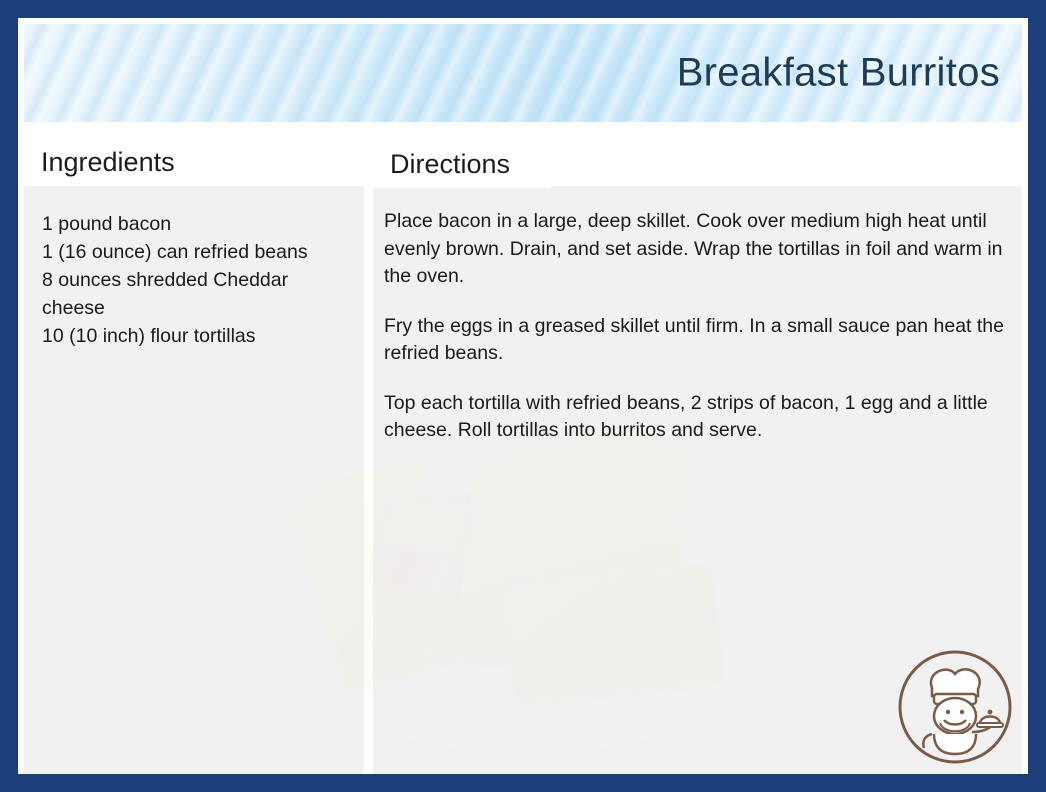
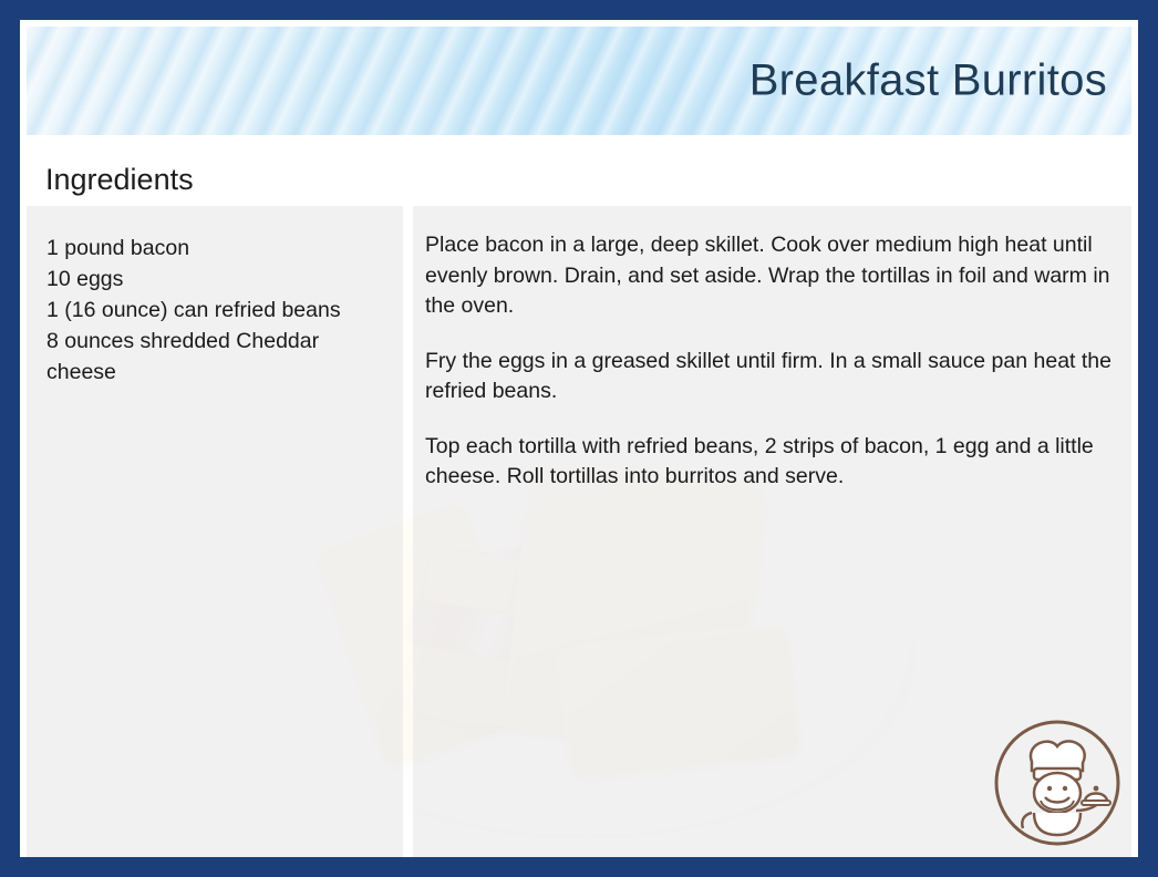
  Breakfast Burritos
  Ingredients
- Directions
  1 pound bacon
+ 10 eggs
  1 (16 ounce) can refried beans
  8 ounces shredded Cheddar cheese
- 10 (10 inch) flour tortillas
  Place bacon in a large, deep skillet. Cook over medium high heat until evenly brown. Drain, and set aside. Wrap the tortillas in foil and warm in the oven.
  Fry the eggs in a greased skillet until firm. In a small sauce pan heat the refried beans.
  Top each tortilla with refried beans, 2 strips of bacon, 1 egg and a little cheese. Roll tortillas into burritos and serve.
